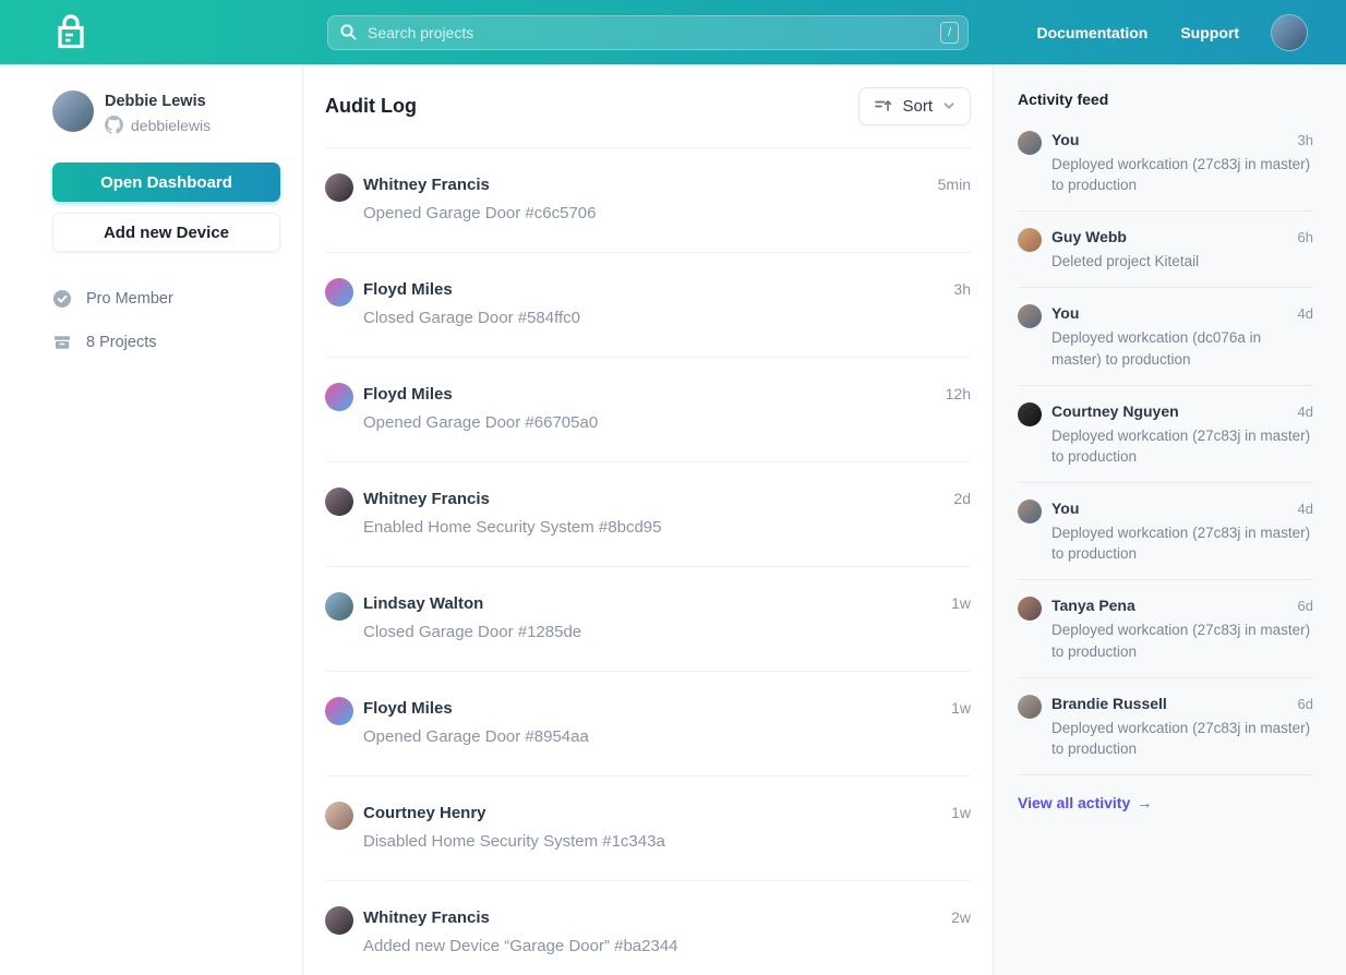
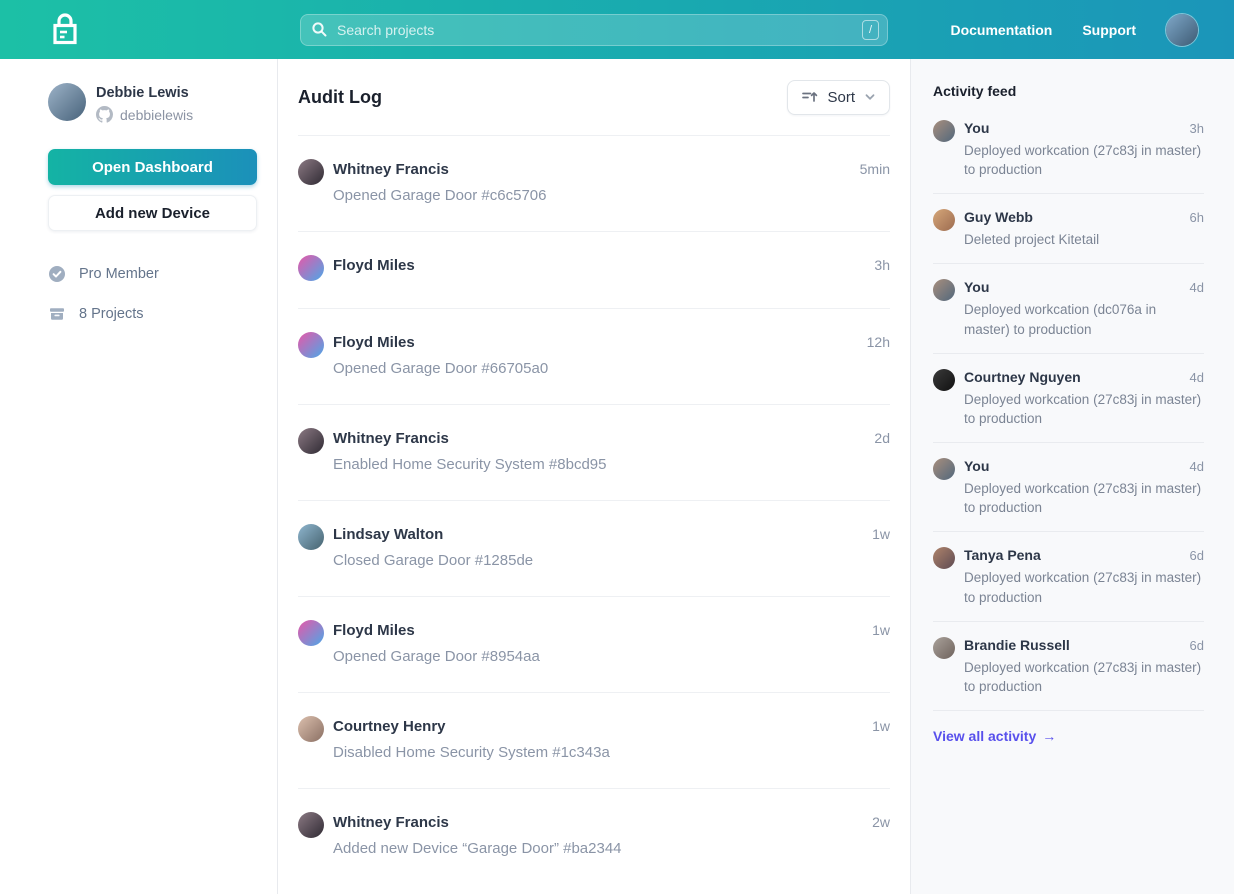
  Search projects
  /
  Documentation
  Support
  Debbie Lewis
  debbielewis
  Open Dashboard
  Add new Device
  Pro Member
  8 Projects
  Audit Log
  Sort
  Whitney Francis
  5min
  Opened Garage Door #c6c5706
  Floyd Miles
  3h
- Closed Garage Door #584ffc0
  Floyd Miles
  12h
  Opened Garage Door #66705a0
  Whitney Francis
  2d
  Enabled Home Security System #8bcd95
  Lindsay Walton
  1w
  Closed Garage Door #1285de
  Floyd Miles
  1w
  Opened Garage Door #8954aa
  Courtney Henry
  1w
  Disabled Home Security System #1c343a
  Whitney Francis
  2w
  Added new Device “Garage Door” #ba2344
  Activity feed
  You
  3h
  Deployed workcation (27c83j in master) to production
  Guy Webb
  6h
  Deleted project Kitetail
  You
  4d
  Deployed workcation (dc076a in master) to production
  Courtney Nguyen
  4d
  Deployed workcation (27c83j in master) to production
  You
  4d
  Deployed workcation (27c83j in master) to production
  Tanya Pena
  6d
  Deployed workcation (27c83j in master) to production
  Brandie Russell
  6d
  Deployed workcation (27c83j in master) to production
  View all activity
  →
